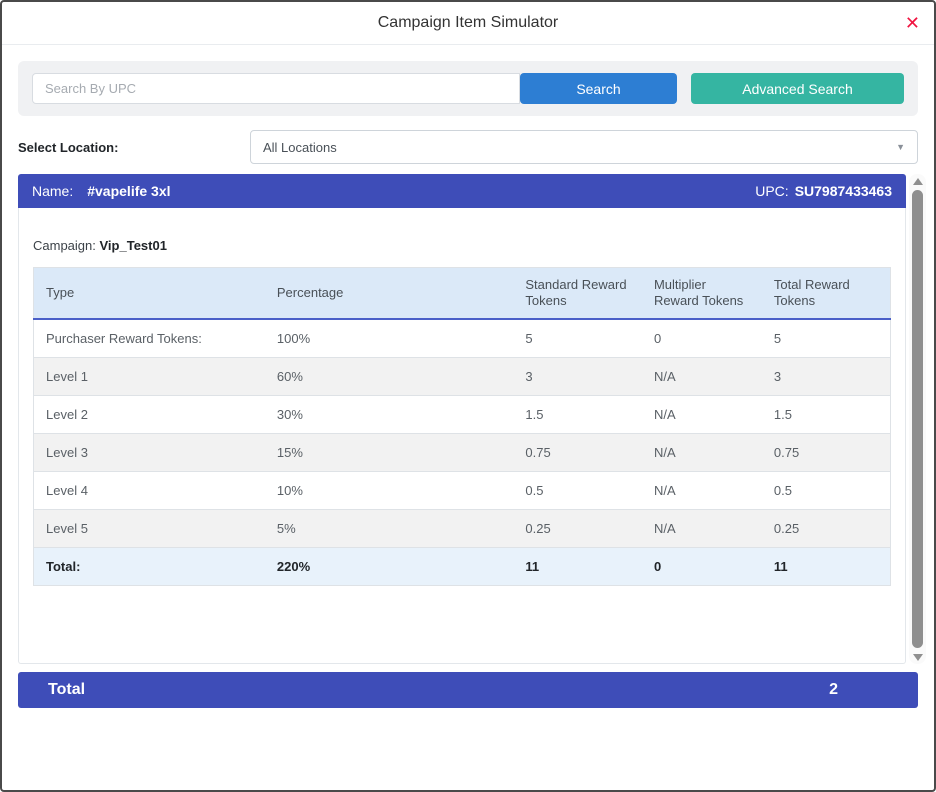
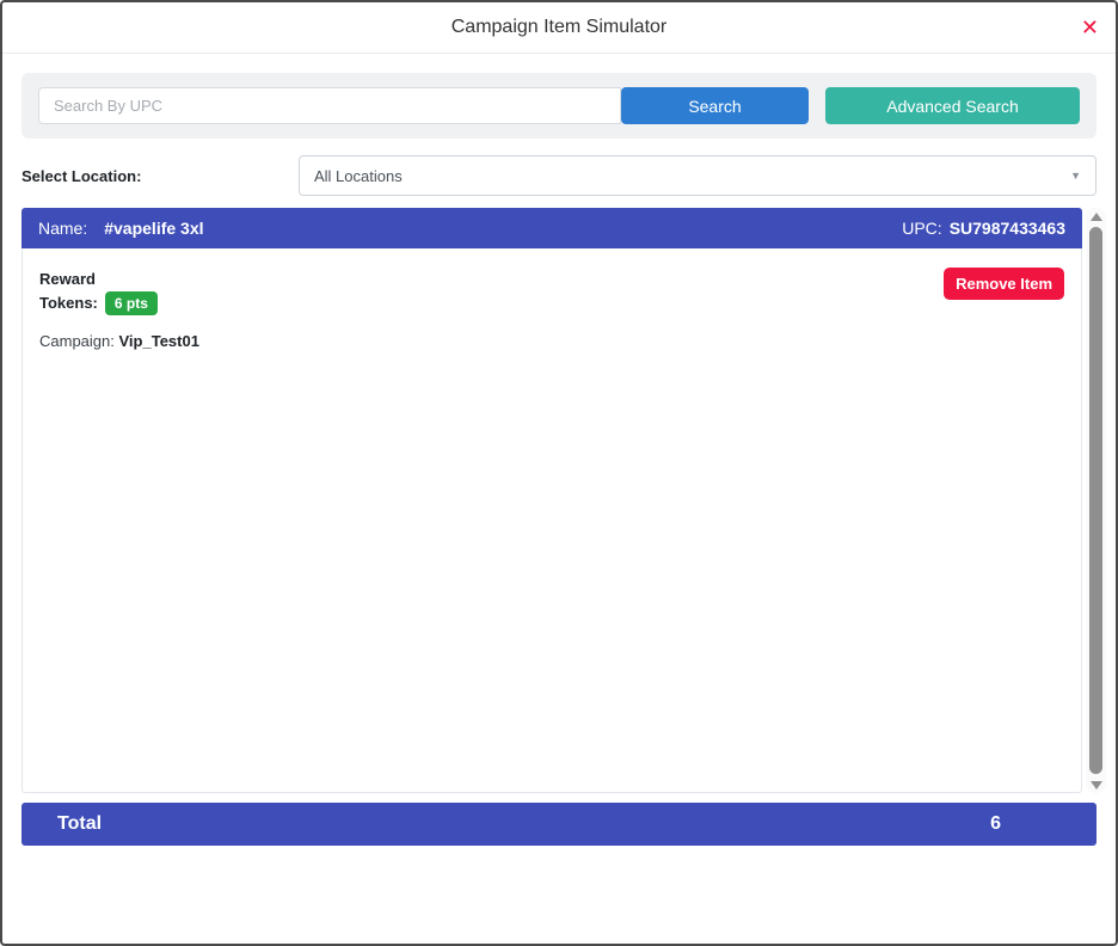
  Campaign Item Simulator
  ✕
  Search By UPC
  Search
  Advanced Search
  Select Location:
  All Locations
  ▼
  Name:
  #vapelife 3xl
  UPC:
  SU7987433463
+ Reward
+ Tokens:
+ 6 pts
+ Remove Item
  Campaign: Vip_Test01
- Type	Percentage	Standard Reward Tokens	Multiplier Reward Tokens	Total Reward Tokens
- Purchaser Reward Tokens:	100%	5	0	5
- Level 1	60%	3	N/A	3
- Level 2	30%	1.5	N/A	1.5
- Level 3	15%	0.75	N/A	0.75
- Level 4	10%	0.5	N/A	0.5
- Level 5	5%	0.25	N/A	0.25
- Total:	220%	11	0	11
  Total
- 2
+ 6
